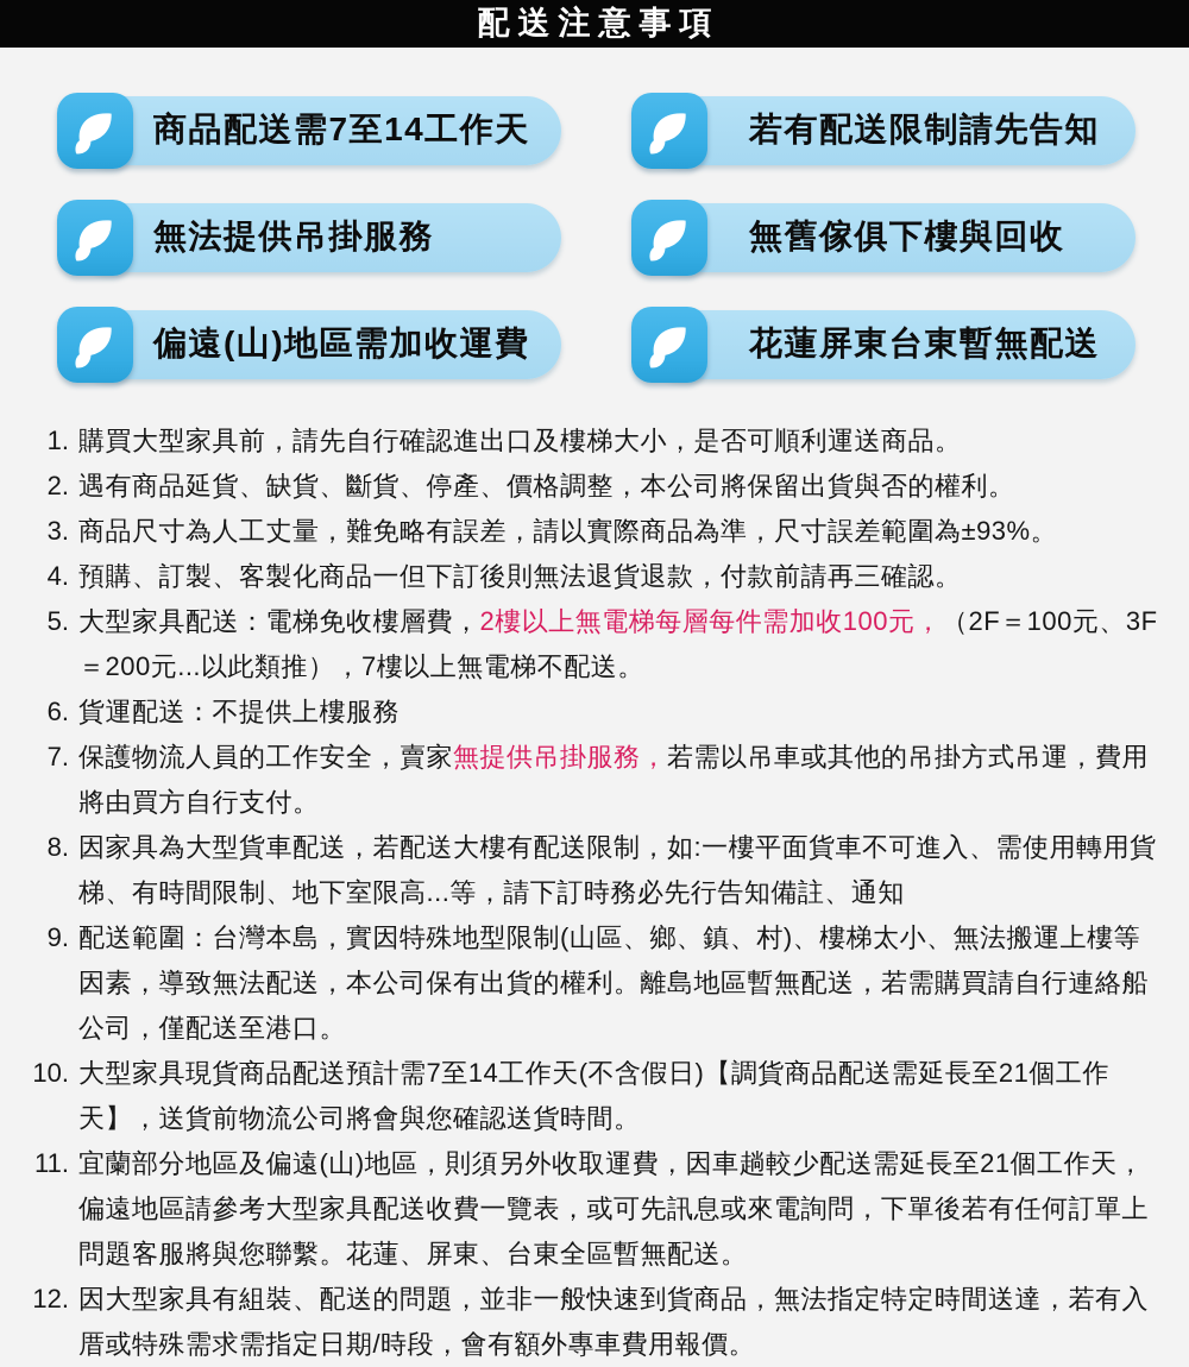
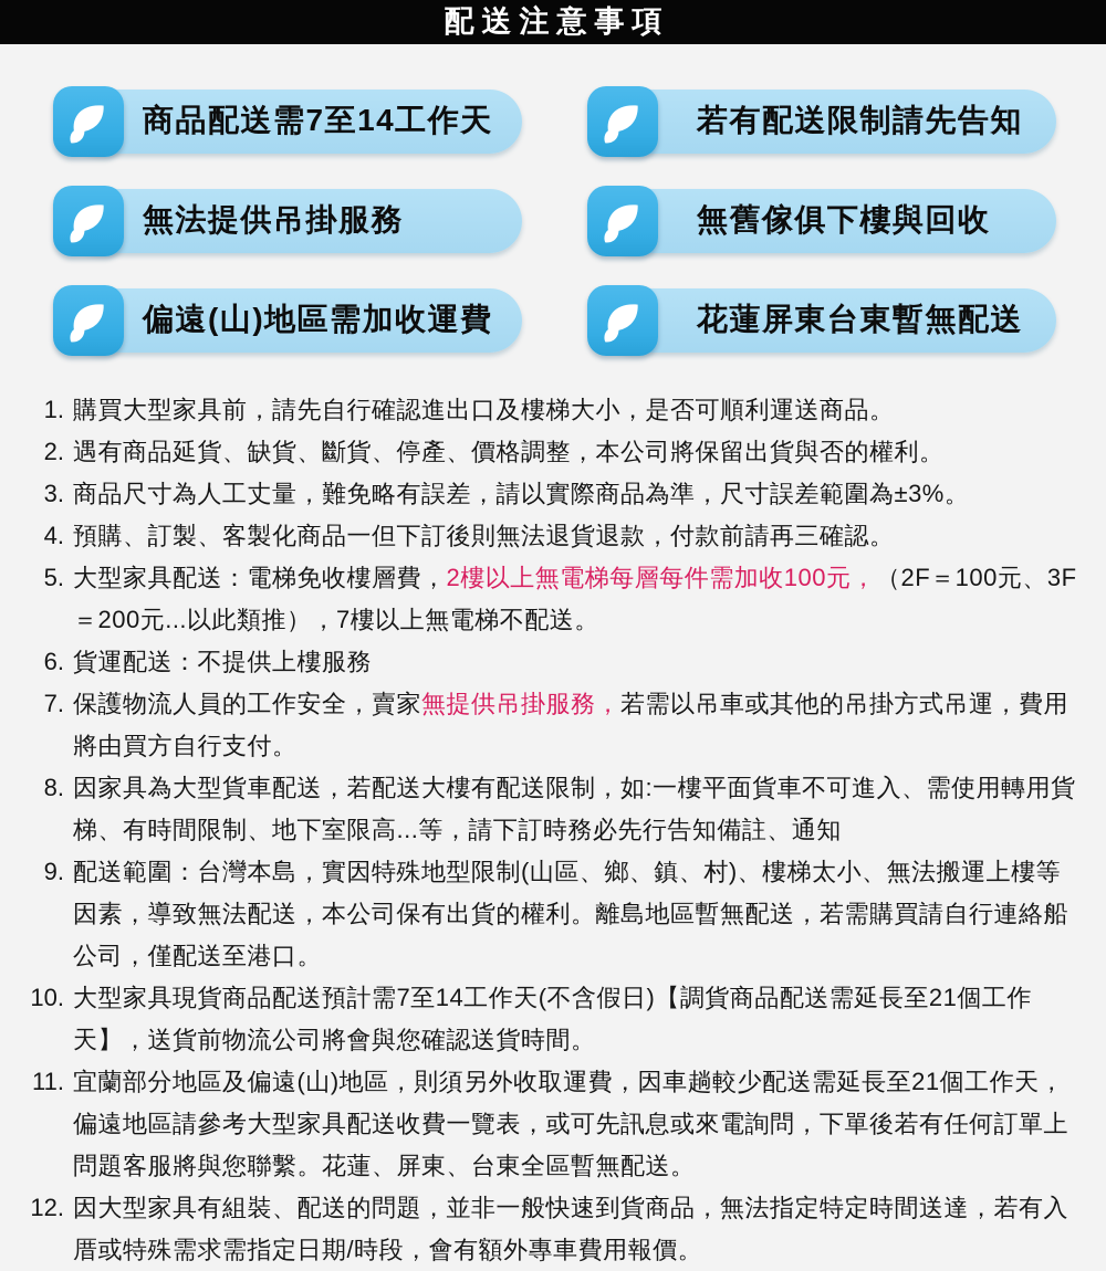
  配送注意事項
  商品配送需7至14工作天
  若有配送限制請先告知
  無法提供吊掛服務
  無舊傢俱下樓與回收
  偏遠(山)地區需加收運費
  花蓮屏東台東暫無配送
  1.
  購買大型家具前，請先自行確認進出口及樓梯大小，是否可順利運送商品。
  2.
  遇有商品延貨、缺貨、斷貨、停產、價格調整，本公司將保留出貨與否的權利。
  3.
- 商品尺寸為人工丈量，難免略有誤差，請以實際商品為準，尺寸誤差範圍為±93%。
+ 商品尺寸為人工丈量，難免略有誤差，請以實際商品為準，尺寸誤差範圍為±3%。
  4.
  預購、訂製、客製化商品一但下訂後則無法退貨退款，付款前請再三確認。
  5.
  大型家具配送：電梯免收樓層費，2樓以上無電梯每層每件需加收100元，（2F＝100元、3F＝200元...以此類推），7樓以上無電梯不配送。
  6.
  貨運配送：不提供上樓服務
  7.
  保護物流人員的工作安全，賣家無提供吊掛服務，若需以吊車或其他的吊掛方式吊運，費用將由買方自行支付。
  8.
  因家具為大型貨車配送，若配送大樓有配送限制，如:一樓平面貨車不可進入、需使用轉用貨梯、有時間限制、地下室限高...等，請下訂時務必先行告知備註、通知
  9.
  配送範圍：台灣本島，實因特殊地型限制(山區、鄉、鎮、村)、樓梯太小、無法搬運上樓等因素，導致無法配送，本公司保有出貨的權利。離島地區暫無配送，若需購買請自行連絡船公司，僅配送至港口。
  10.
  大型家具現貨商品配送預計需7至14工作天(不含假日)【調貨商品配送需延長至21個工作天】，送貨前物流公司將會與您確認送貨時間。
  11.
  宜蘭部分地區及偏遠(山)地區，則須另外收取運費，因車趟較少配送需延長至21個工作天，偏遠地區請參考大型家具配送收費一覽表，或可先訊息或來電詢問，下單後若有任何訂單上問題客服將與您聯繫。花蓮、屏東、台東全區暫無配送。
  12.
  因大型家具有組裝、配送的問題，並非一般快速到貨商品，無法指定特定時間送達，若有入厝或特殊需求需指定日期/時段，會有額外專車費用報價。
